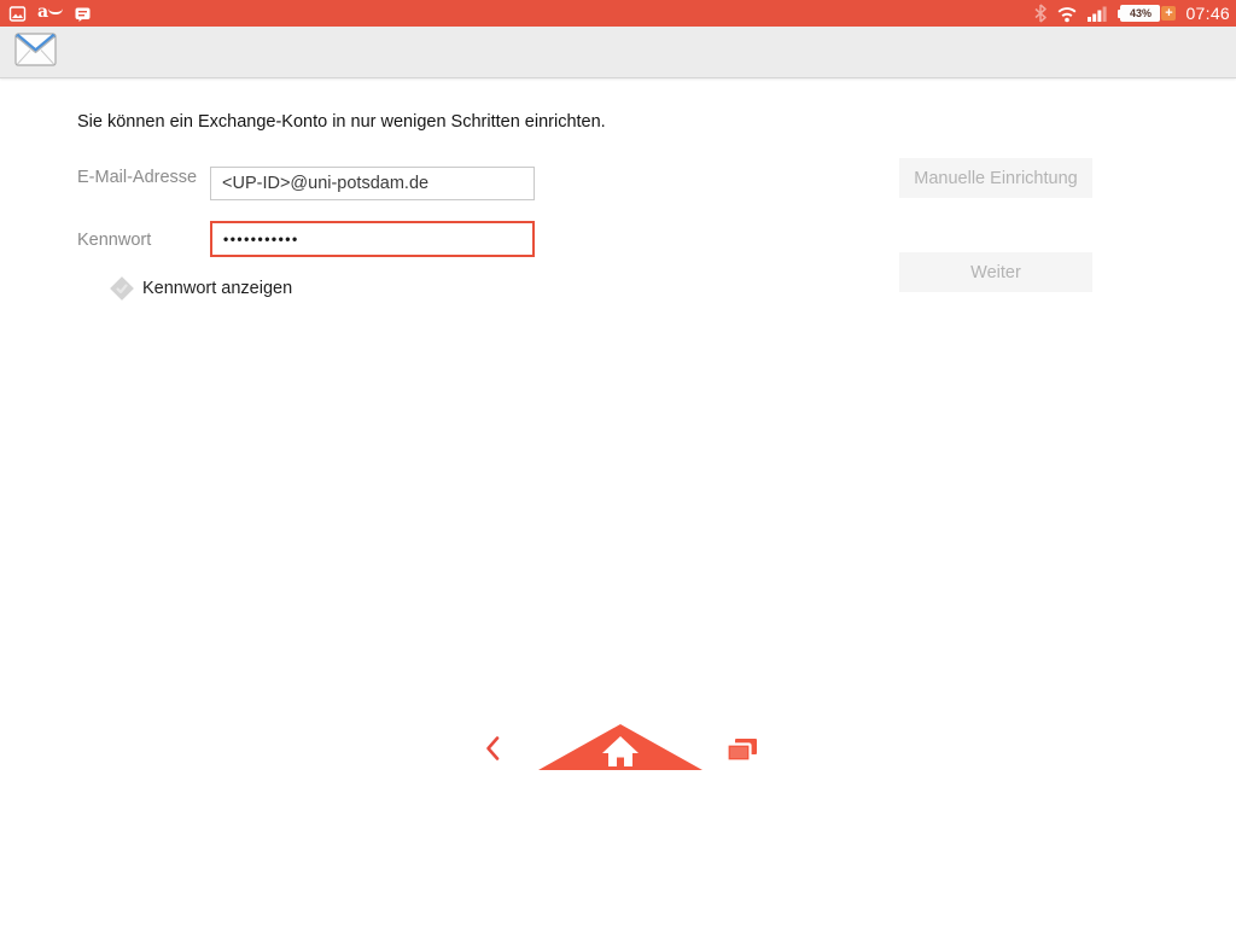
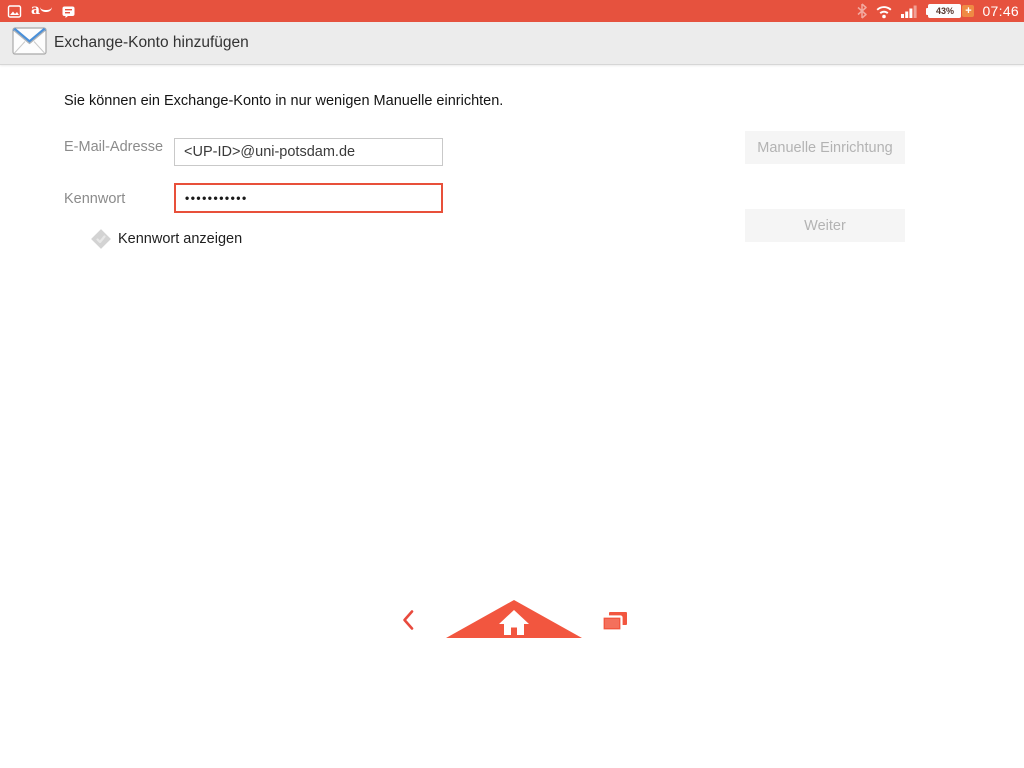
  a
  43%
  +
  07:46
+ Exchange-Konto hinzufügen
- Sie können ein Exchange-Konto in nur wenigen Schritten einrichten.
+ Sie können ein Exchange-Konto in nur wenigen Manuelle einrichten.
  E-Mail-Adresse
  <UP-ID>@uni-potsdam.de
  Kennwort
  •••••••••••
  Kennwort anzeigen
  Manuelle Einrichtung
  Weiter
